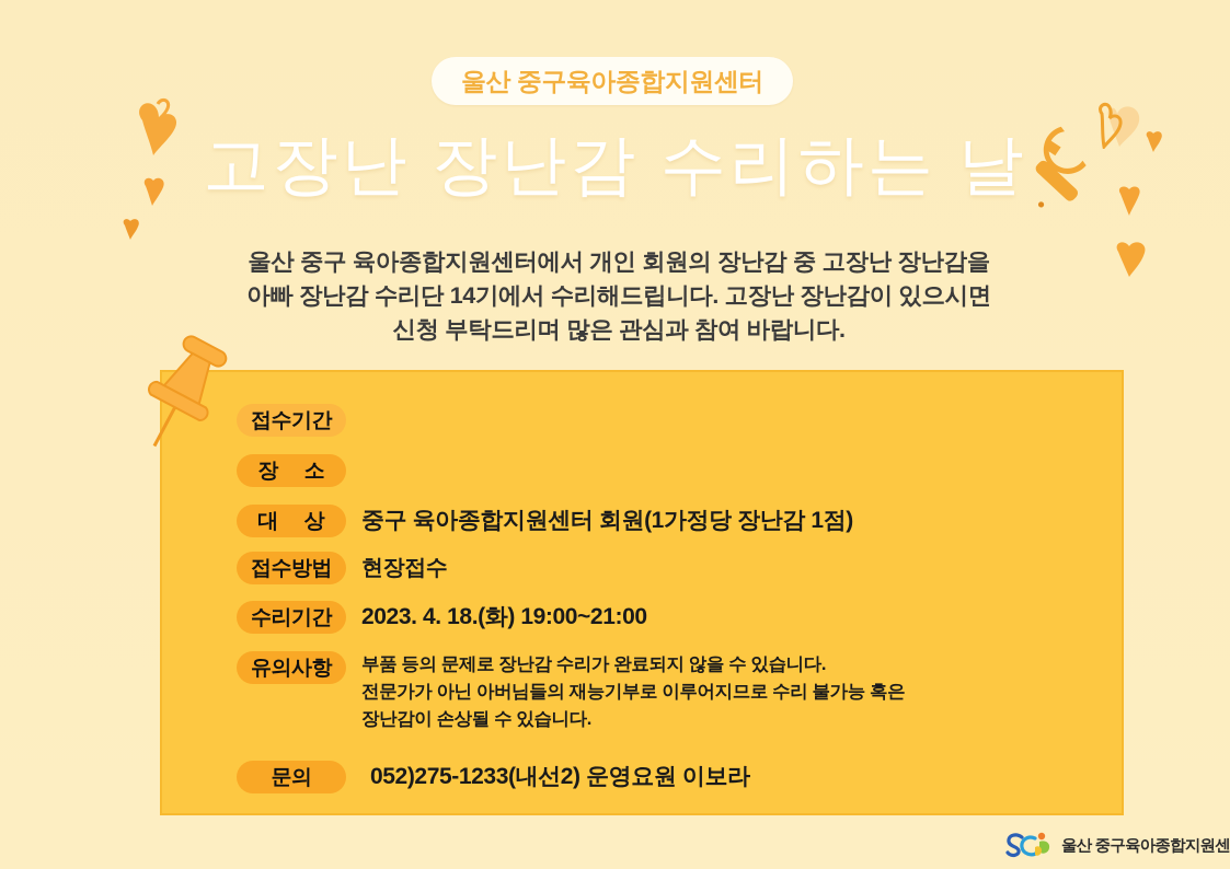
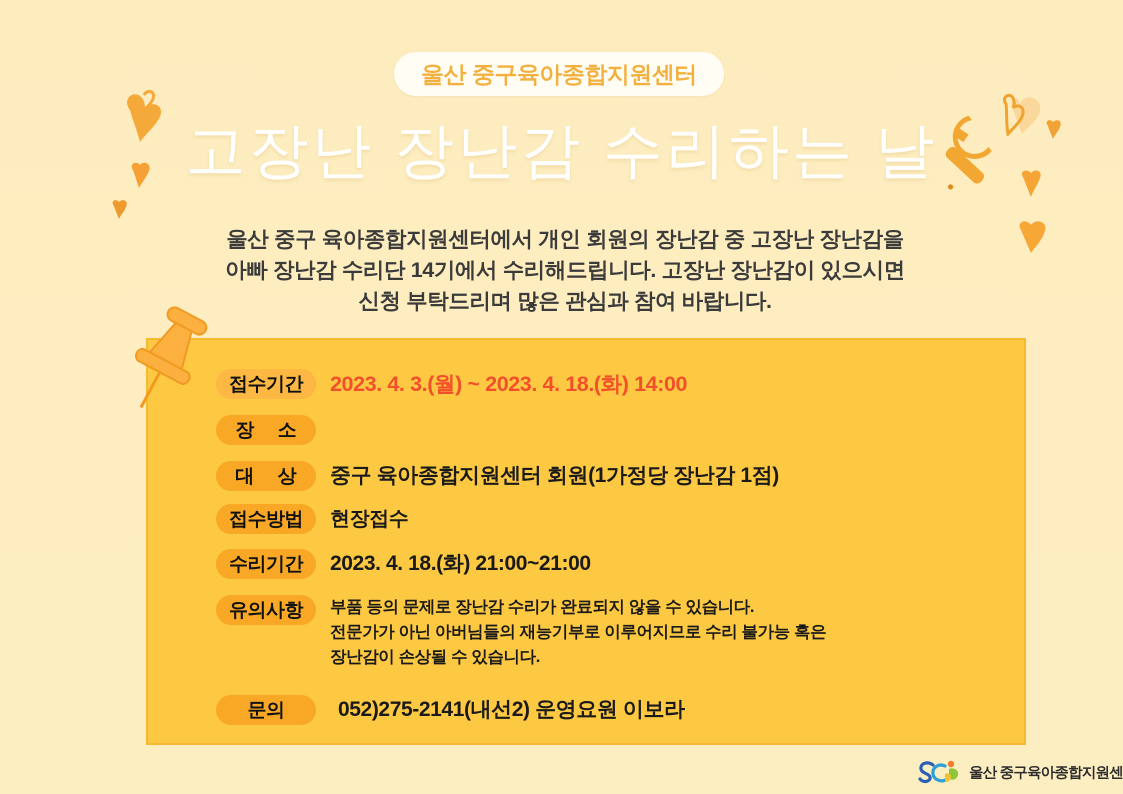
  울산 중구육아종합지원센터
  고장난 장난감 수리하는 날
  울산 중구 육아종합지원센터에서 개인 회원의 장난감 중 고장난 장난감을
  아빠 장난감 수리단 14기에서 수리해드립니다. 고장난 장난감이 있으시면
  신청 부탁드리며 많은 관심과 참여 바랍니다.
  접수기간
+ 2023. 4. 3.(월) ~ 2023. 4. 18.(화) 14:00
  장 소
  대 상
  중구 육아종합지원센터 회원(1가정당 장난감 1점)
  접수방법
  현장접수
  수리기간
- 2023. 4. 18.(화) 19:00~21:00
+ 2023. 4. 18.(화) 21:00~21:00
  유의사항
  부품 등의 문제로 장난감 수리가 완료되지 않을 수 있습니다.
  전문가가 아닌 아버님들의 재능기부로 이루어지므로 수리 불가능 혹은
  장난감이 손상될 수 있습니다.
  문의
- 052)275-1233(내선2) 운영요원 이보라
+ 052)275-2141(내선2) 운영요원 이보라
  울산 중구육아종합지원센
